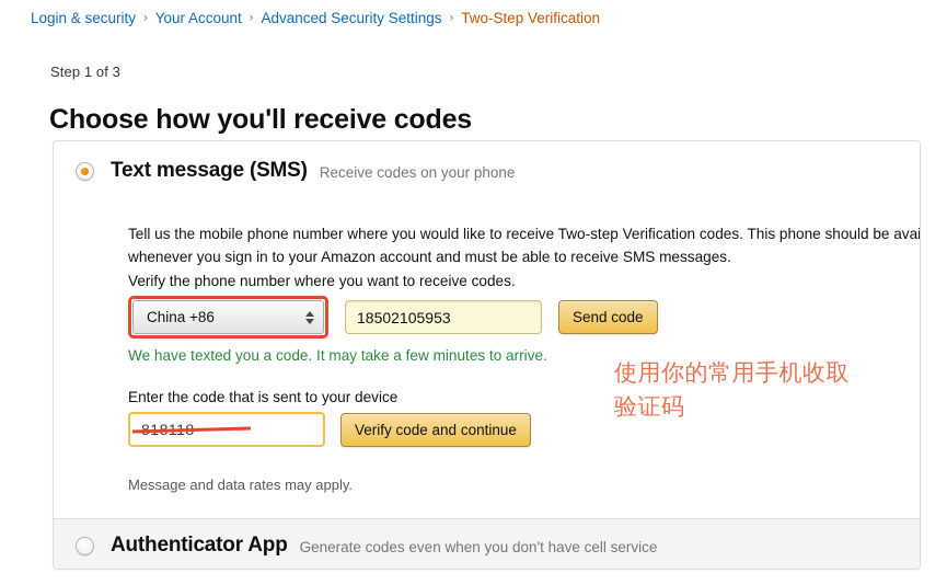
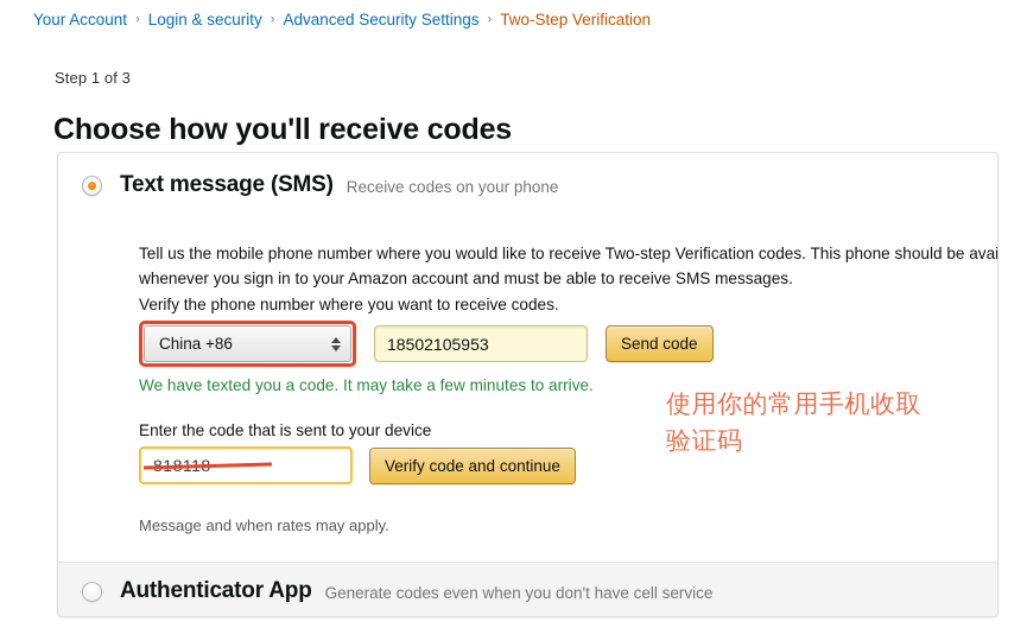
- Login & security
+ Your Account
  ›
- Your Account
+ Login & security
  ›
  Advanced Security Settings
  ›
  Two-Step Verification
  Step 1 of 3
  Choose how you'll receive codes
  Text message (SMS)
  Receive codes on your phone
  Tell us the mobile phone number where you would like to receive Two-step Verification codes. This phone should be avai whenever you sign in to your Amazon account and must be able to receive SMS messages.
  Verify the phone number where you want to receive codes.
  China +86
  18502105953
  Send code
  We have texted you a code. It may take a few minutes to arrive.
  Enter the code that is sent to your device
  Verify code and continue
  使用你的常用手机收取
  验证码
- Message and data rates may apply.
+ Message and when rates may apply.
  Authenticator App
  Generate codes even when you don't have cell service
